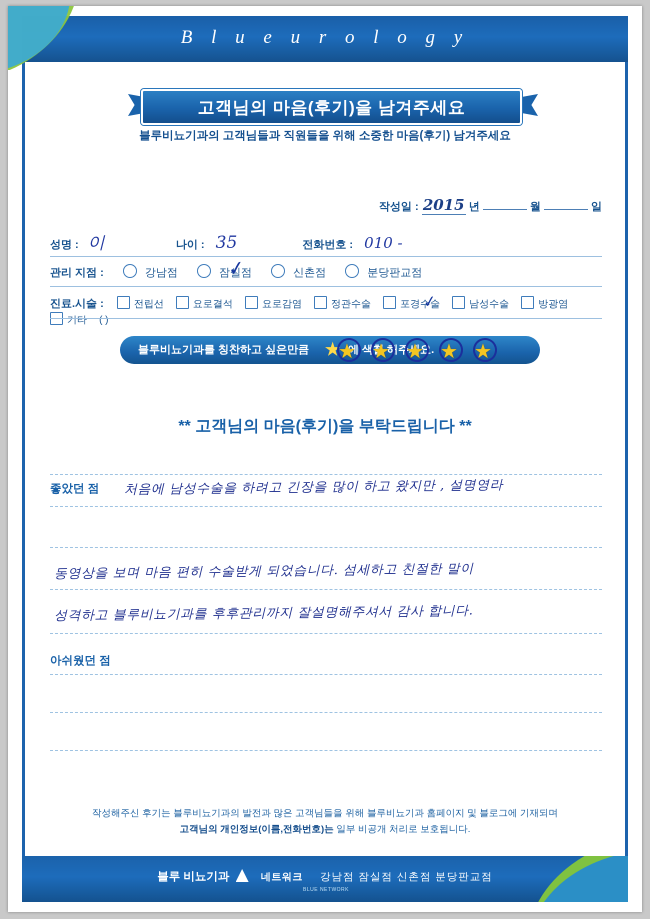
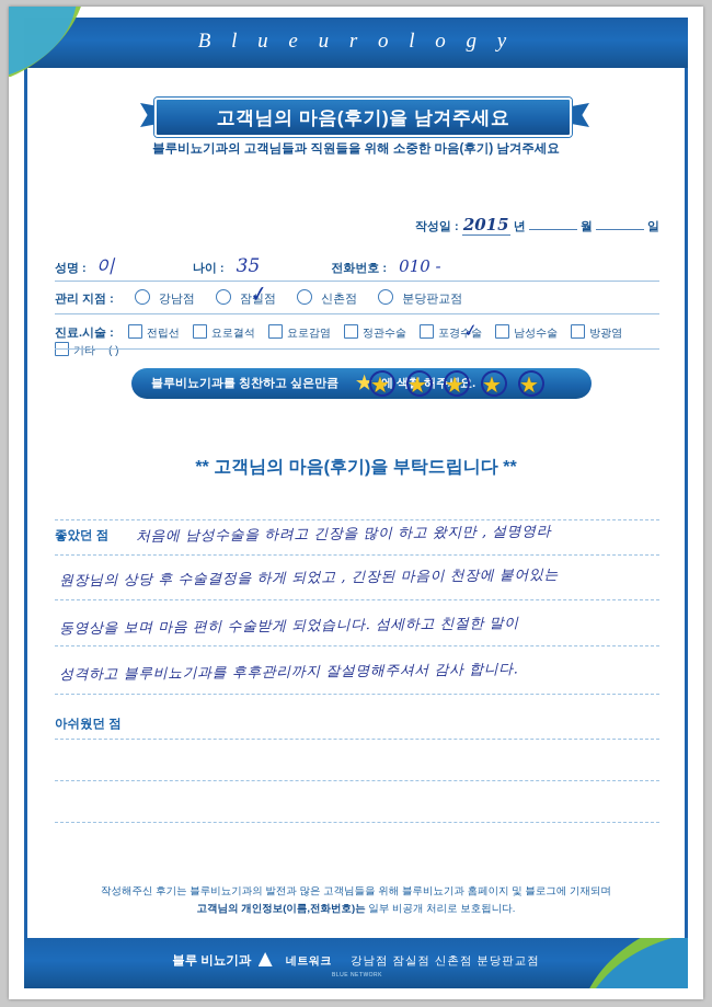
  B l u e u r o l o g y
  고객님의 마음(후기)을 남겨주세요
  블루비뇨기과의 고객님들과 직원들을 위해 소중한 마음(후기) 남겨주세요
  작성일 : 2015 년 월 일
  성명 : 이 나이 : 35 전화번호 : 010 -
  관리 지점 : 강남점 잠실점 신촌점 분당판교점
  진료.시술 : 전립선 요로결석 요로감염 정관수술 포경수술 남성수술 방광염 기타 ( )
  블루비뇨기과를 칭찬하고 싶은만큼
  ★
  에 색칠 해주세요.
  ★
  ★
  ★
  ★
  ★
  ** 고객님의 마음(후기)을 부탁드립니다 **
  좋았던 점
  처음에 남성수술을 하려고 긴장을 많이 하고 왔지만 , 설명영라
+ 원장님의 상당 후 수술결정을 하게 되었고 , 긴장된 마음이 천장에 붙어있는
  동영상을 보며 마음 편히 수술받게 되었습니다. 섬세하고 친절한 말이
  성격하고 블루비뇨기과를 후후관리까지 잘설명해주셔서 감사 합니다.
  아쉬웠던 점
  작성해주신 후기는 블루비뇨기과의 발전과 많은 고객님들을 위해 블루비뇨기과 홈페이지 및 블로그에 기재되며
  고객님의 개인정보(이름,전화번호)는 일부 비공개 처리로 보호됩니다.
  블루 비뇨기과 네트워크 강남점 잠실점 신촌점 분당판교점
